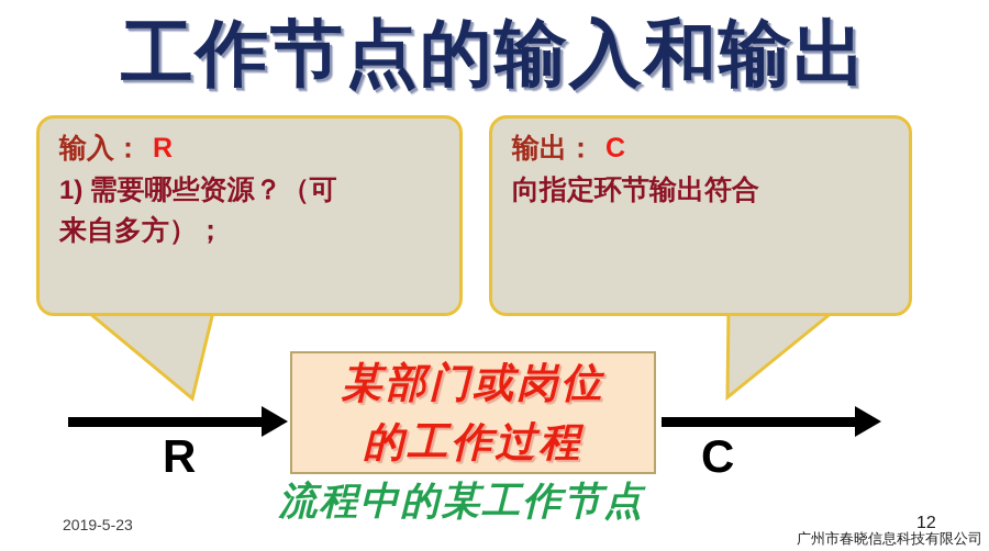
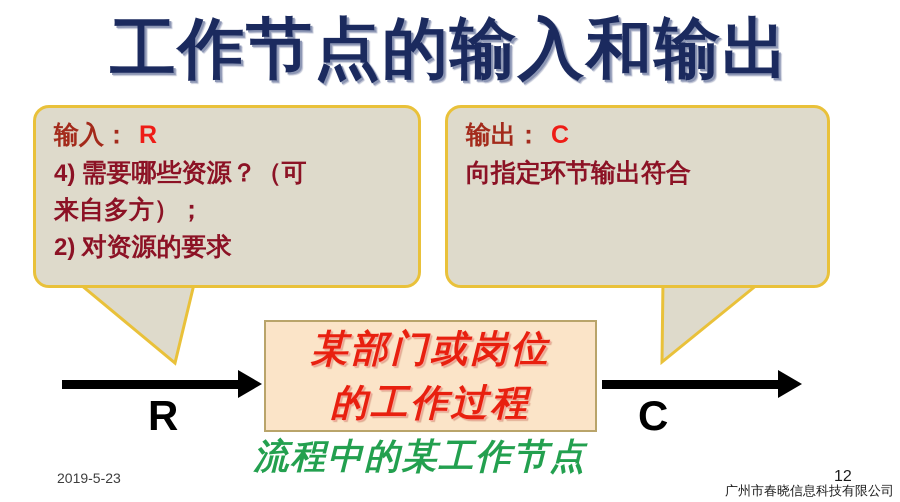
  工作节点的输入和输出
  输入： R
- 1) 需要哪些资源？（可
+ 4) 需要哪些资源？（可
  来自多方）；
+ 2) 对资源的要求
  输出： C
  向指定环节输出符合
  R
  C
  某部门或岗位
  的工作过程
  流程中的某工作节点
  2019-5-23
  12
  广州市春晓信息科技有限公司
